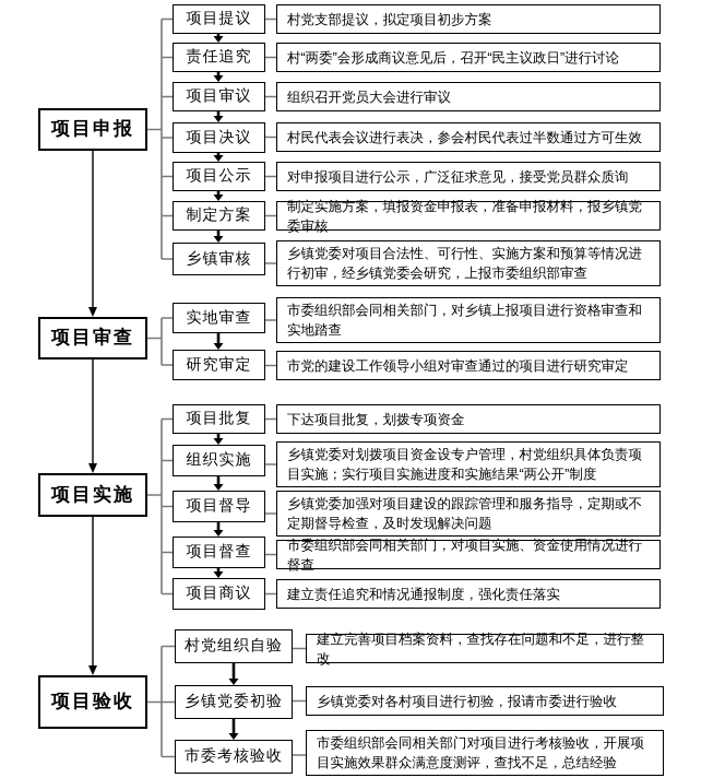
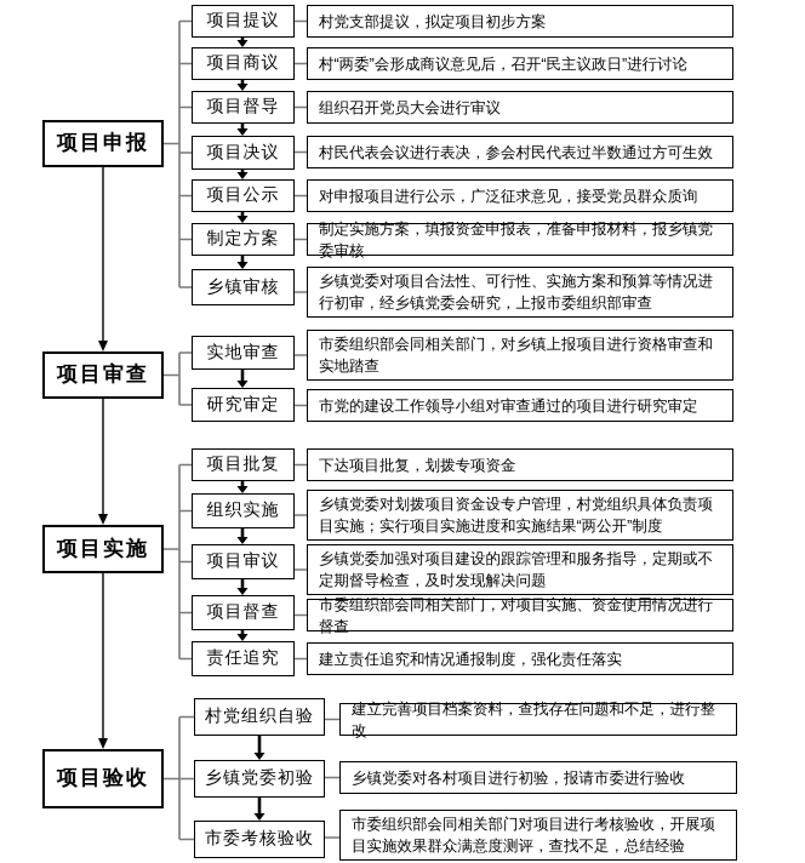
  项目申报
  项目审查
  项目实施
  项目验收
  项目提议
  村党支部提议，拟定项目初步方案
- 责任追究
+ 项目商议
  村“两委”会形成商议意见后，召开“民主议政日”进行讨论
- 项目审议
+ 项目督导
  组织召开党员大会进行审议
  项目决议
  村民代表会议进行表决，参会村民代表过半数通过方可生效
  项目公示
  对申报项目进行公示，广泛征求意见，接受党员群众质询
  制定方案
  制定实施方案，填报资金申报表，准备申报材料，报乡镇党委审核
  乡镇审核
  乡镇党委对项目合法性、可行性、实施方案和预算等情况进行初审，经乡镇党委会研究，上报市委组织部审查
  实地审查
  市委组织部会同相关部门，对乡镇上报项目进行资格审查和实地踏查
  研究审定
  市党的建设工作领导小组对审查通过的项目进行研究审定
  项目批复
  下达项目批复，划拨专项资金
  组织实施
  乡镇党委对划拨项目资金设专户管理，村党组织具体负责项目实施；实行项目实施进度和实施结果“两公开”制度
- 项目督导
+ 项目审议
  乡镇党委加强对项目建设的跟踪管理和服务指导，定期或不定期督导检查，及时发现解决问题
  项目督查
  市委组织部会同相关部门，对项目实施、资金使用情况进行督查
- 项目商议
+ 责任追究
  建立责任追究和情况通报制度，强化责任落实
  村党组织自验
  建立完善项目档案资料，查找存在问题和不足，进行整改
  乡镇党委初验
  乡镇党委对各村项目进行初验，报请市委进行验收
  市委考核验收
  市委组织部会同相关部门对项目进行考核验收，开展项目实施效果群众满意度测评，查找不足，总结经验
